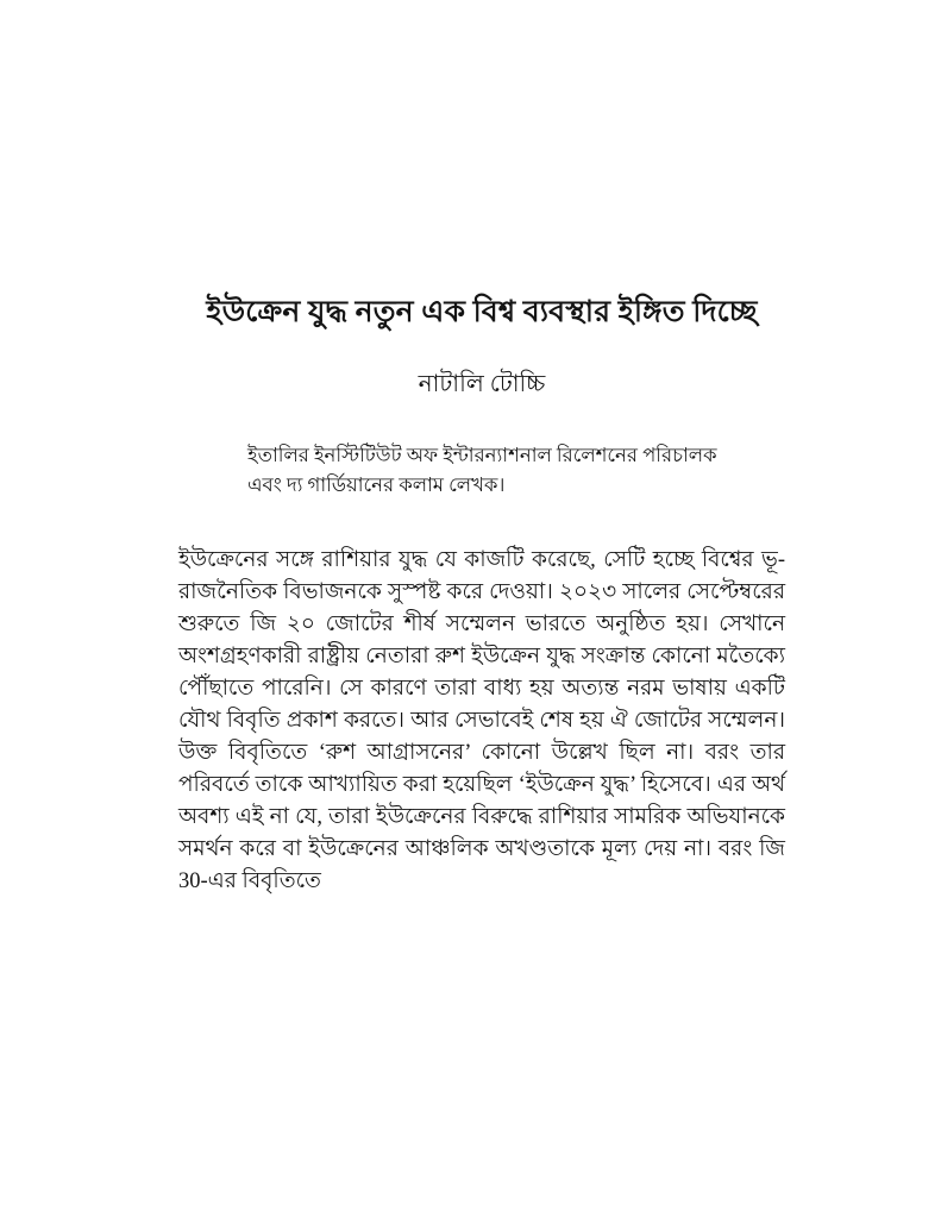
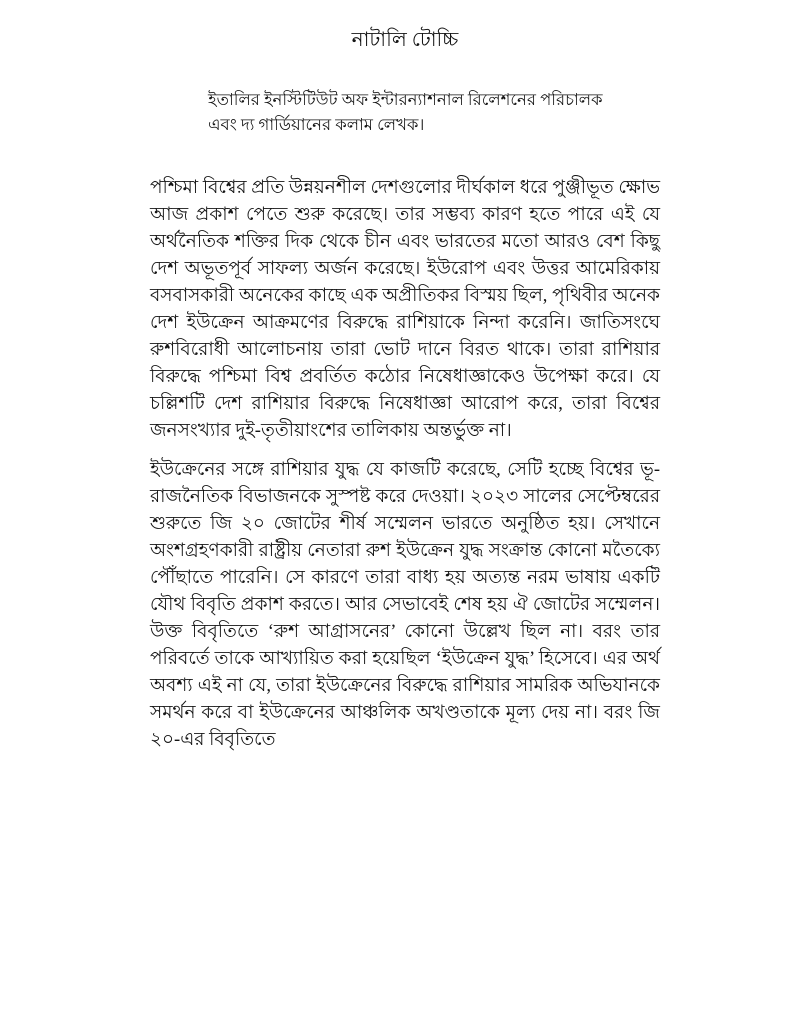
- ইউক্রেন যুদ্ধ নতুন এক বিশ্ব ব্যবস্থার ইঙ্গিত দিচ্ছে
  নাটালি টোচ্চি
  ইতালির ইনস্টিটিউট অফ ইন্টারন্যাশনাল রিলেশনের পরিচালক এবং দ্য গার্ডিয়ানের কলাম লেখক।
+ পশ্চিমা বিশ্বের প্রতি উন্নয়নশীল দেশগুলোর দীর্ঘকাল ধরে পুঞ্জীভূত ক্ষোভ আজ প্রকাশ পেতে শুরু করেছে। তার সম্ভব্য কারণ হতে পারে এই যে অর্থনৈতিক শক্তির দিক থেকে চীন এবং ভারতের মতো আরও বেশ কিছু দেশ অভূতপূর্ব সাফল্য অর্জন করেছে। ইউরোপ এবং উত্তর আমেরিকায় বসবাসকারী অনেকের কাছে এক অপ্রীতিকর বিস্ময় ছিল, পৃথিবীর অনেক দেশ ইউক্রেন আক্রমণের বিরুদ্ধে রাশিয়াকে নিন্দা করেনি। জাতিসংঘে রুশবিরোধী আলোচনায় তারা ভোট দানে বিরত থাকে। তারা রাশিয়ার বিরুদ্ধে পশ্চিমা বিশ্ব প্রবর্তিত কঠোর নিষেধাজ্ঞাকেও উপেক্ষা করে। যে চল্লিশটি দেশ রাশিয়ার বিরুদ্ধে নিষেধাজ্ঞা আরোপ করে, তারা বিশ্বের জনসংখ্যার দুই-তৃতীয়াংশের তালিকায় অন্তর্ভুক্ত না।
- ইউক্রেনের সঙ্গে রাশিয়ার যুদ্ধ যে কাজটি করেছে, সেটি হচ্ছে বিশ্বের ভূ-রাজনৈতিক বিভাজনকে সুস্পষ্ট করে দেওয়া। ২০২৩ সালের সেপ্টেম্বরের শুরুতে জি ২০ জোটের শীর্ষ সম্মেলন ভারতে অনুষ্ঠিত হয়। সেখানে অংশগ্রহণকারী রাষ্ট্রীয় নেতারা রুশ ইউক্রেন যুদ্ধ সংক্রান্ত কোনো মতৈক্যে পৌঁছাতে পারেনি। সে কারণে তারা বাধ্য হয় অত্যন্ত নরম ভাষায় একটি যৌথ বিবৃতি প্রকাশ করতে। আর সেভাবেই শেষ হয় ঐ জোটের সম্মেলন। উক্ত বিবৃতিতে ‘রুশ আগ্রাসনের’ কোনো উল্লেখ ছিল না। বরং তার পরিবর্তে তাকে আখ্যায়িত করা হয়েছিল ‘ইউক্রেন যুদ্ধ’ হিসেবে। এর অর্থ অবশ্য এই না যে, তারা ইউক্রেনের বিরুদ্ধে রাশিয়ার সামরিক অভিযানকে সমর্থন করে বা ইউক্রেনের আঞ্চলিক অখণ্ডতাকে মূল্য দেয় না। বরং জি 30-এর বিবৃতিতে
+ ইউক্রেনের সঙ্গে রাশিয়ার যুদ্ধ যে কাজটি করেছে, সেটি হচ্ছে বিশ্বের ভূ-রাজনৈতিক বিভাজনকে সুস্পষ্ট করে দেওয়া। ২০২৩ সালের সেপ্টেম্বরের শুরুতে জি ২০ জোটের শীর্ষ সম্মেলন ভারতে অনুষ্ঠিত হয়। সেখানে অংশগ্রহণকারী রাষ্ট্রীয় নেতারা রুশ ইউক্রেন যুদ্ধ সংক্রান্ত কোনো মতৈক্যে পৌঁছাতে পারেনি। সে কারণে তারা বাধ্য হয় অত্যন্ত নরম ভাষায় একটি যৌথ বিবৃতি প্রকাশ করতে। আর সেভাবেই শেষ হয় ঐ জোটের সম্মেলন। উক্ত বিবৃতিতে ‘রুশ আগ্রাসনের’ কোনো উল্লেখ ছিল না। বরং তার পরিবর্তে তাকে আখ্যায়িত করা হয়েছিল ‘ইউক্রেন যুদ্ধ’ হিসেবে। এর অর্থ অবশ্য এই না যে, তারা ইউক্রেনের বিরুদ্ধে রাশিয়ার সামরিক অভিযানকে সমর্থন করে বা ইউক্রেনের আঞ্চলিক অখণ্ডতাকে মূল্য দেয় না। বরং জি ২০-এর বিবৃতিতে
